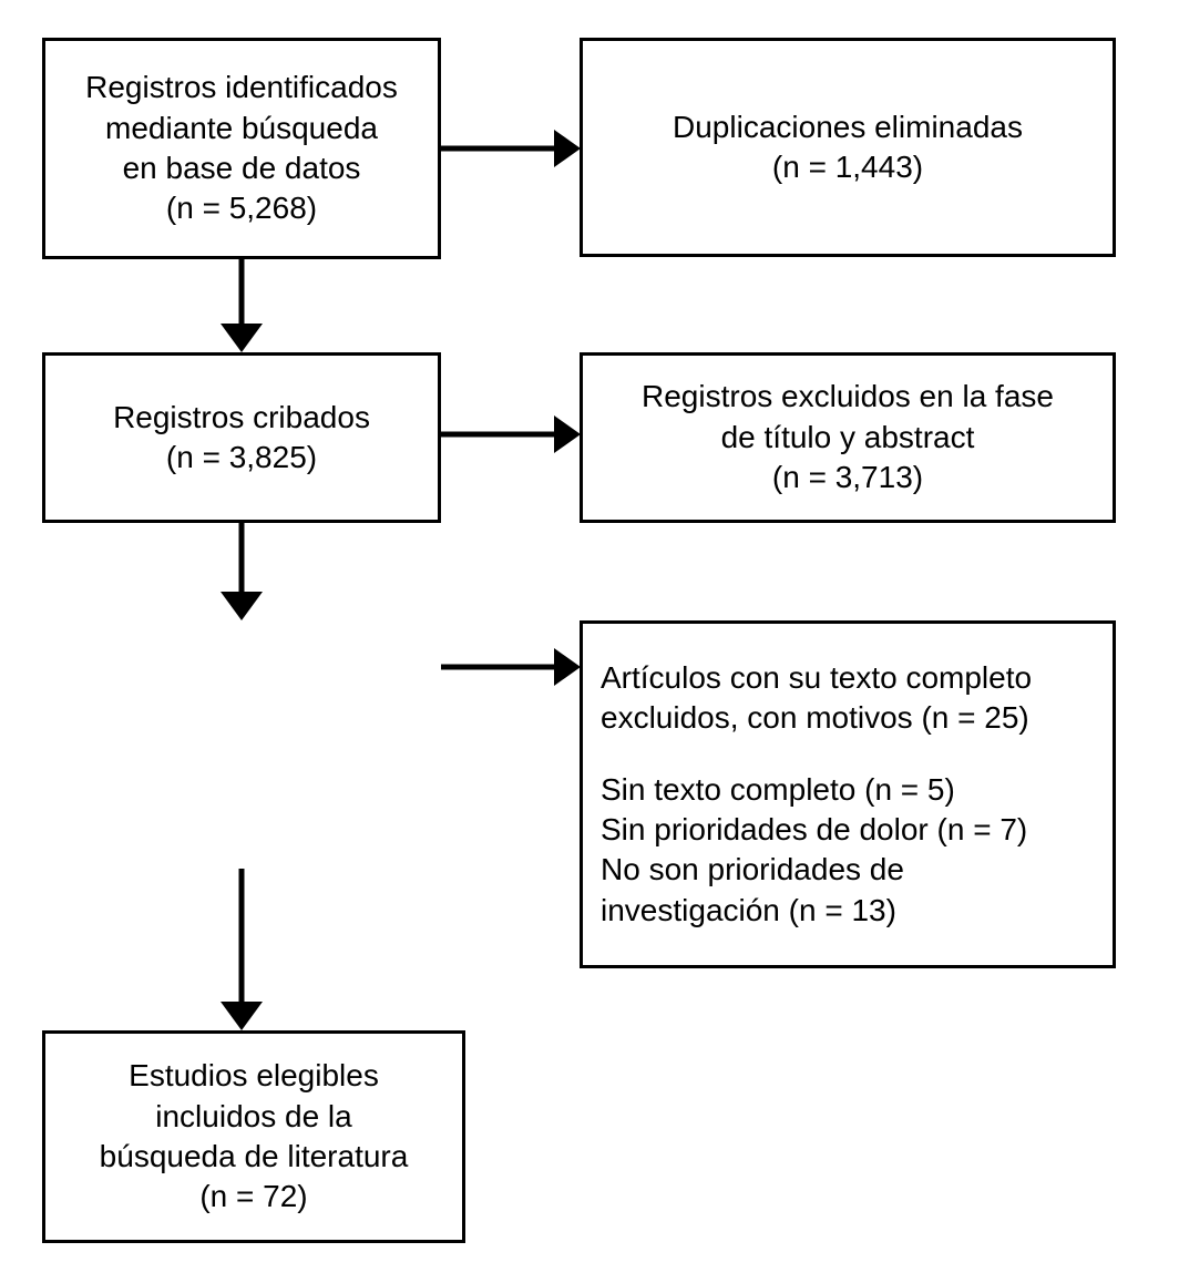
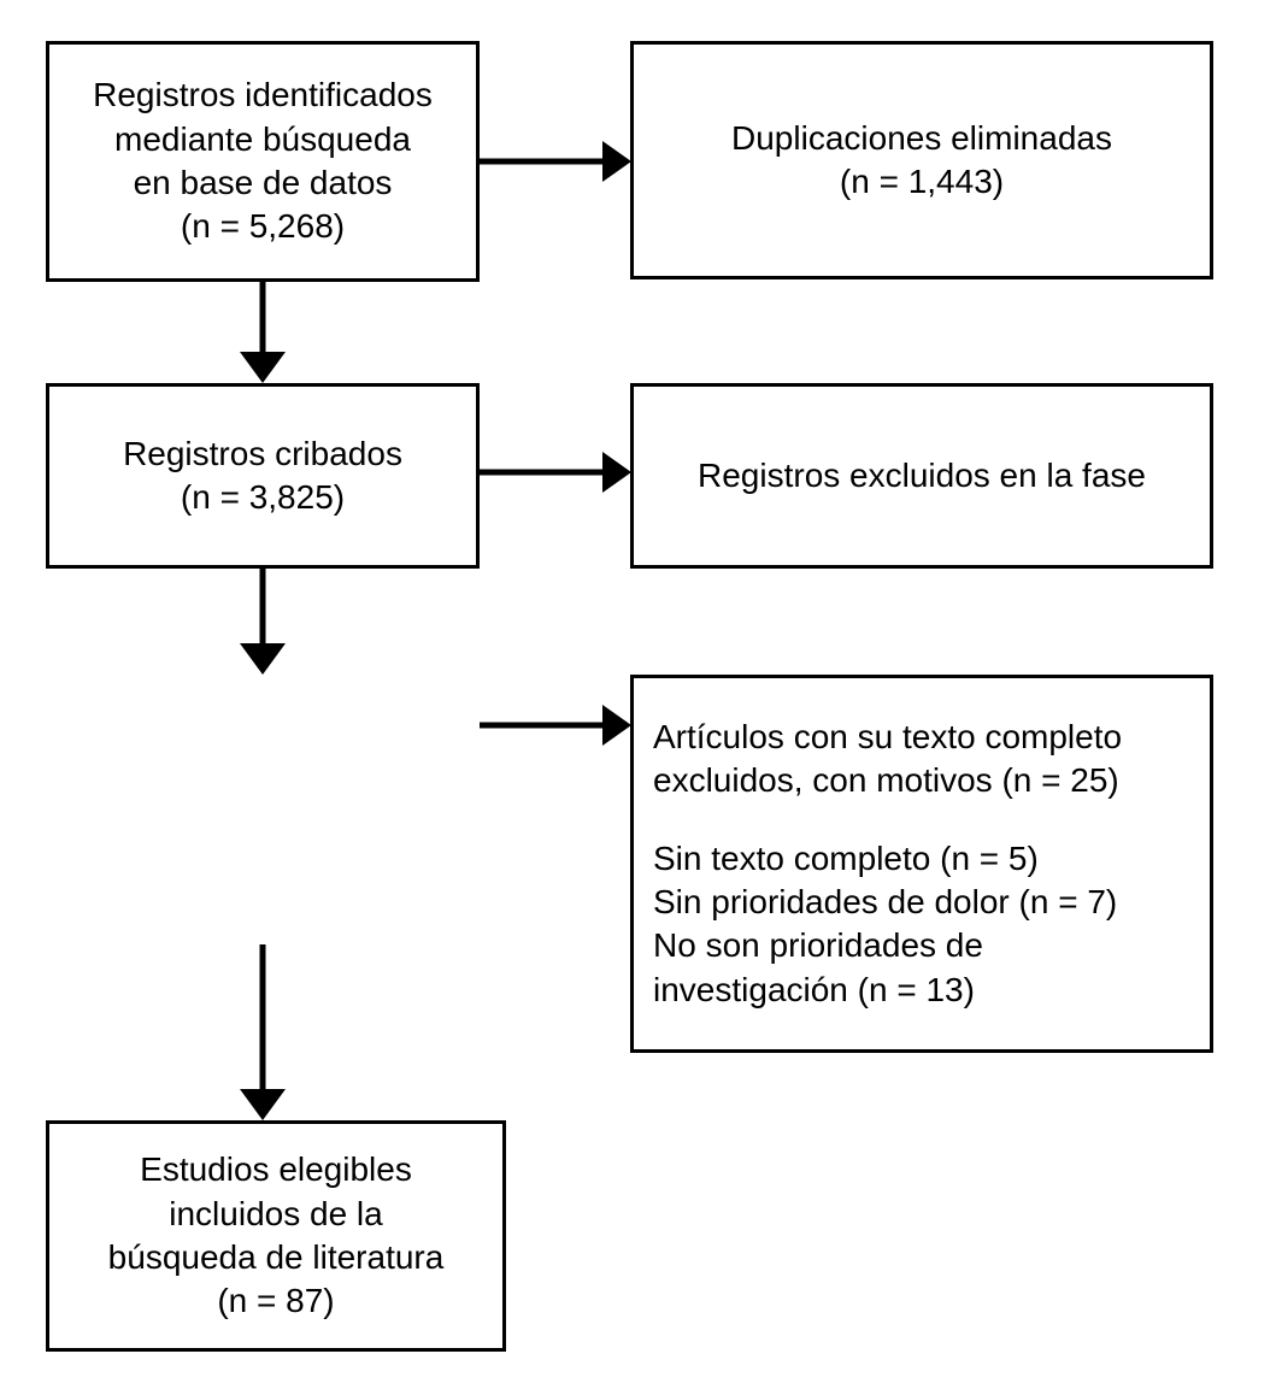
  Registros identificados
  mediante búsqueda
  en base de datos
  (n = 5,268)
  Duplicaciones eliminadas
  (n = 1,443)
  Registros cribados
  (n = 3,825)
  Registros excluidos en la fase
- de título y abstract
- (n = 3,713)
  Artículos con su texto completo
  excluidos, con motivos (n = 25)
  Sin texto completo (n = 5)
  Sin prioridades de dolor (n = 7)
  No son prioridades de
  investigación (n = 13)
  Estudios elegibles
  incluidos de la
  búsqueda de literatura
- (n = 72)
+ (n = 87)
